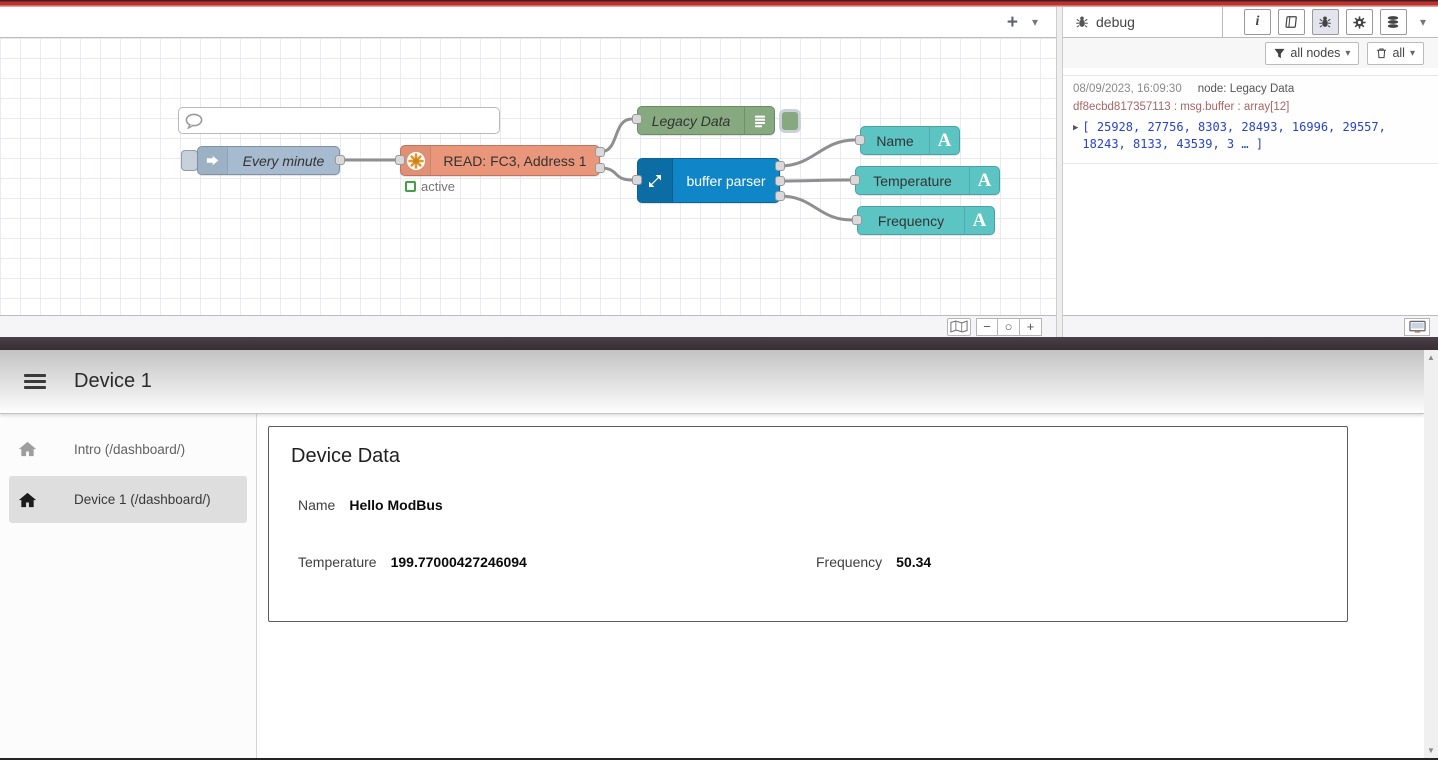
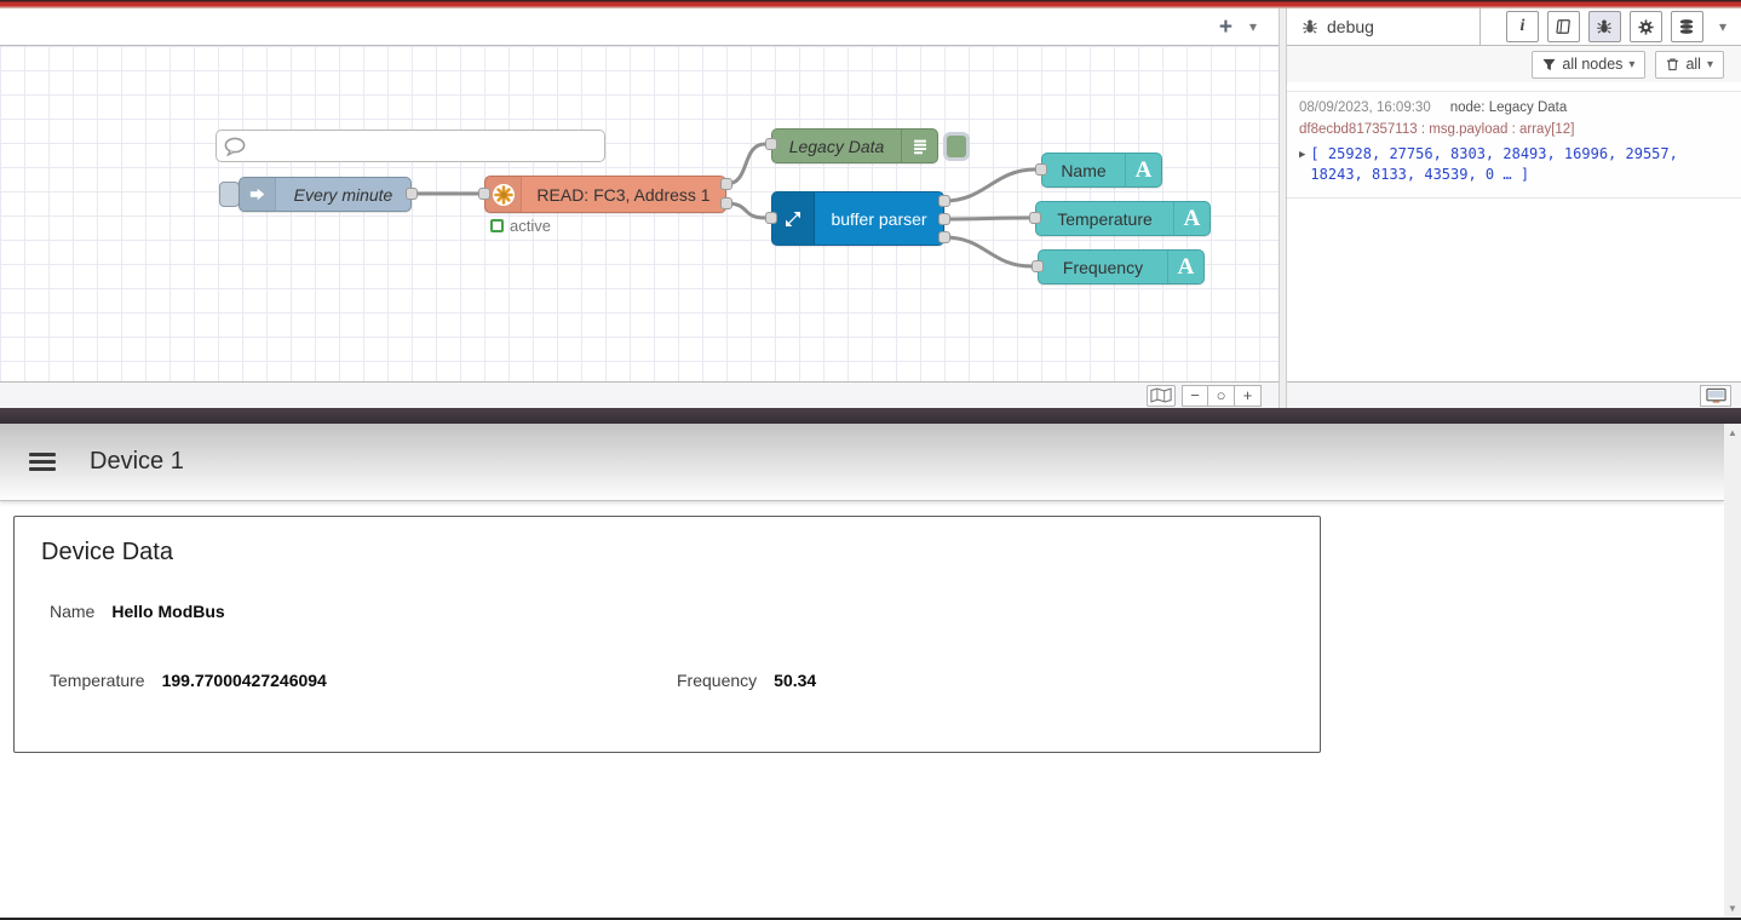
  +
  ▾
  Every minute
  READ: FC3, Address 1
  active
  Legacy Data
  buffer parser
  Name
  A
  Temperature
  A
  Frequency
  A
  −
  ○
  +
  debug
  i
  ▾
  all nodes
  ▾
  all
  ▾
  08/09/2023, 16:09:30
  node: Legacy Data
- df8ecbd817357113 : msg.buffer : array[12]
+ df8ecbd817357113 : msg.payload : array[12]
  ▶
- [ 25928, 27756, 8303, 28493, 16996, 29557, 18243, 8133, 43539, 3 … ]
+ [ 25928, 27756, 8303, 28493, 16996, 29557, 18243, 8133, 43539, 0 … ]
  Device 1
- Intro (/dashboard/)
- Device 1 (/dashboard/)
  Device Data
  Name
  Hello ModBus
  Temperature
  199.77000427246094
  Frequency
  50.34
  ▲
  ▼
